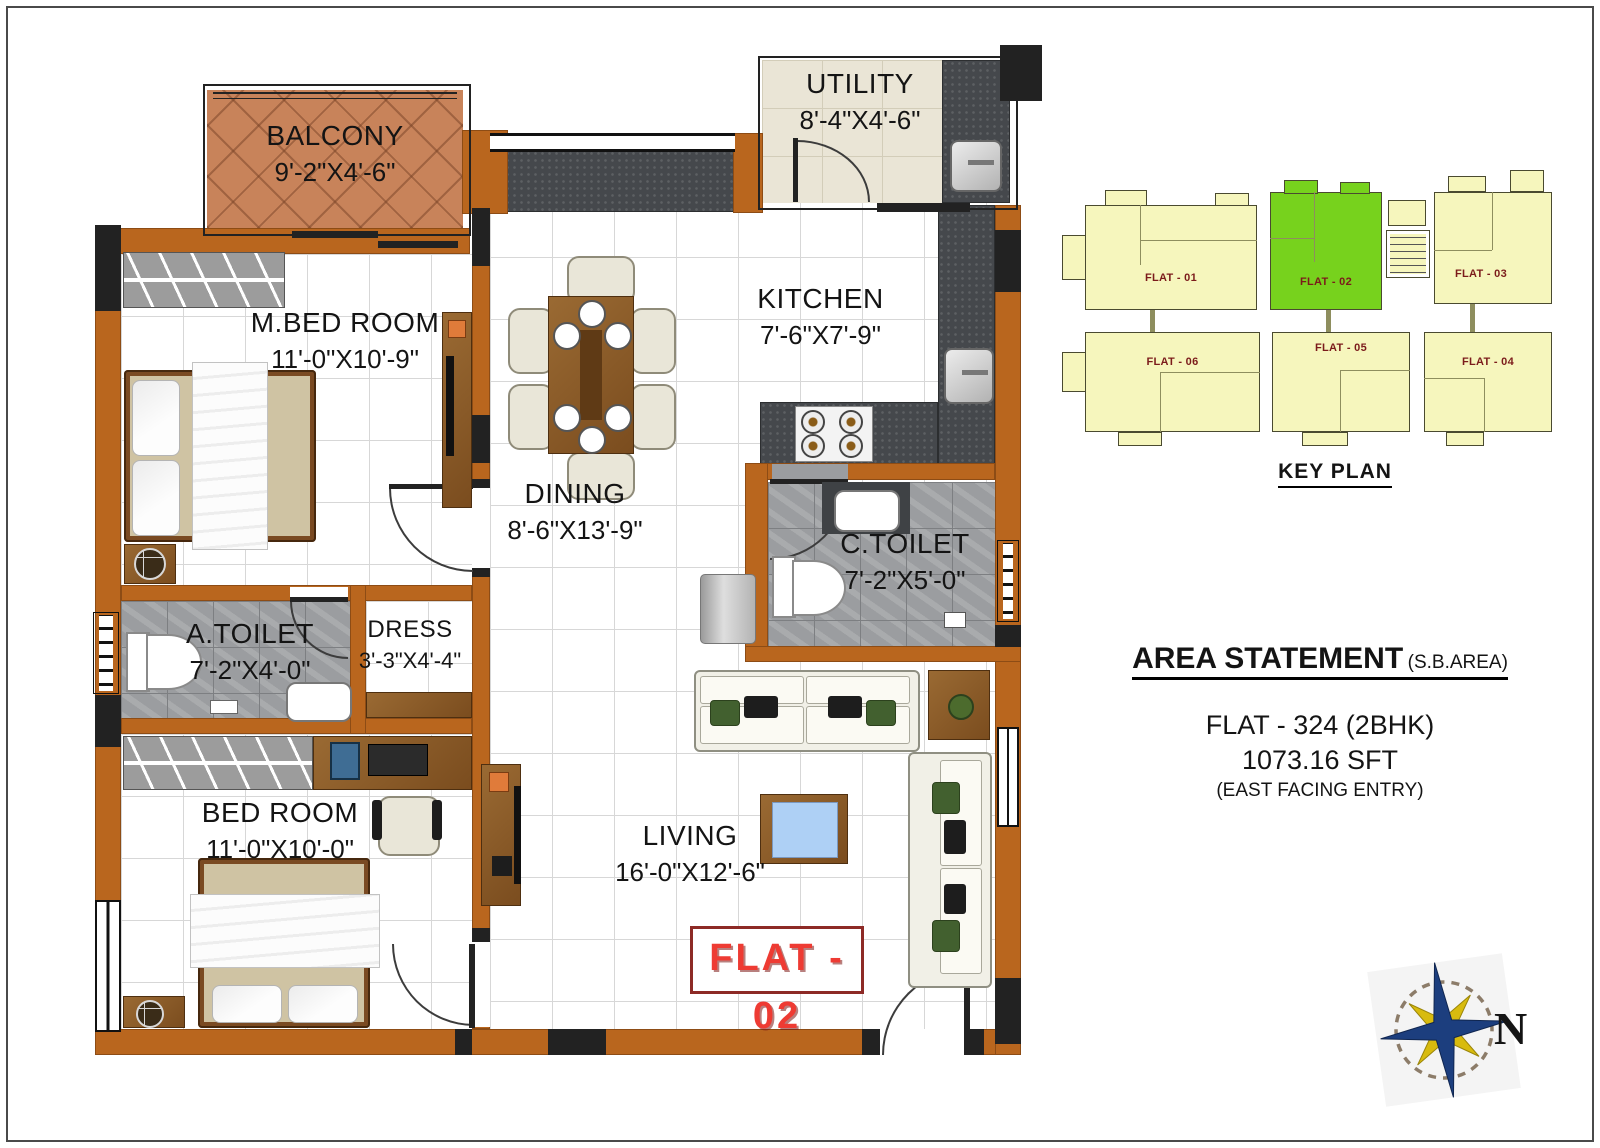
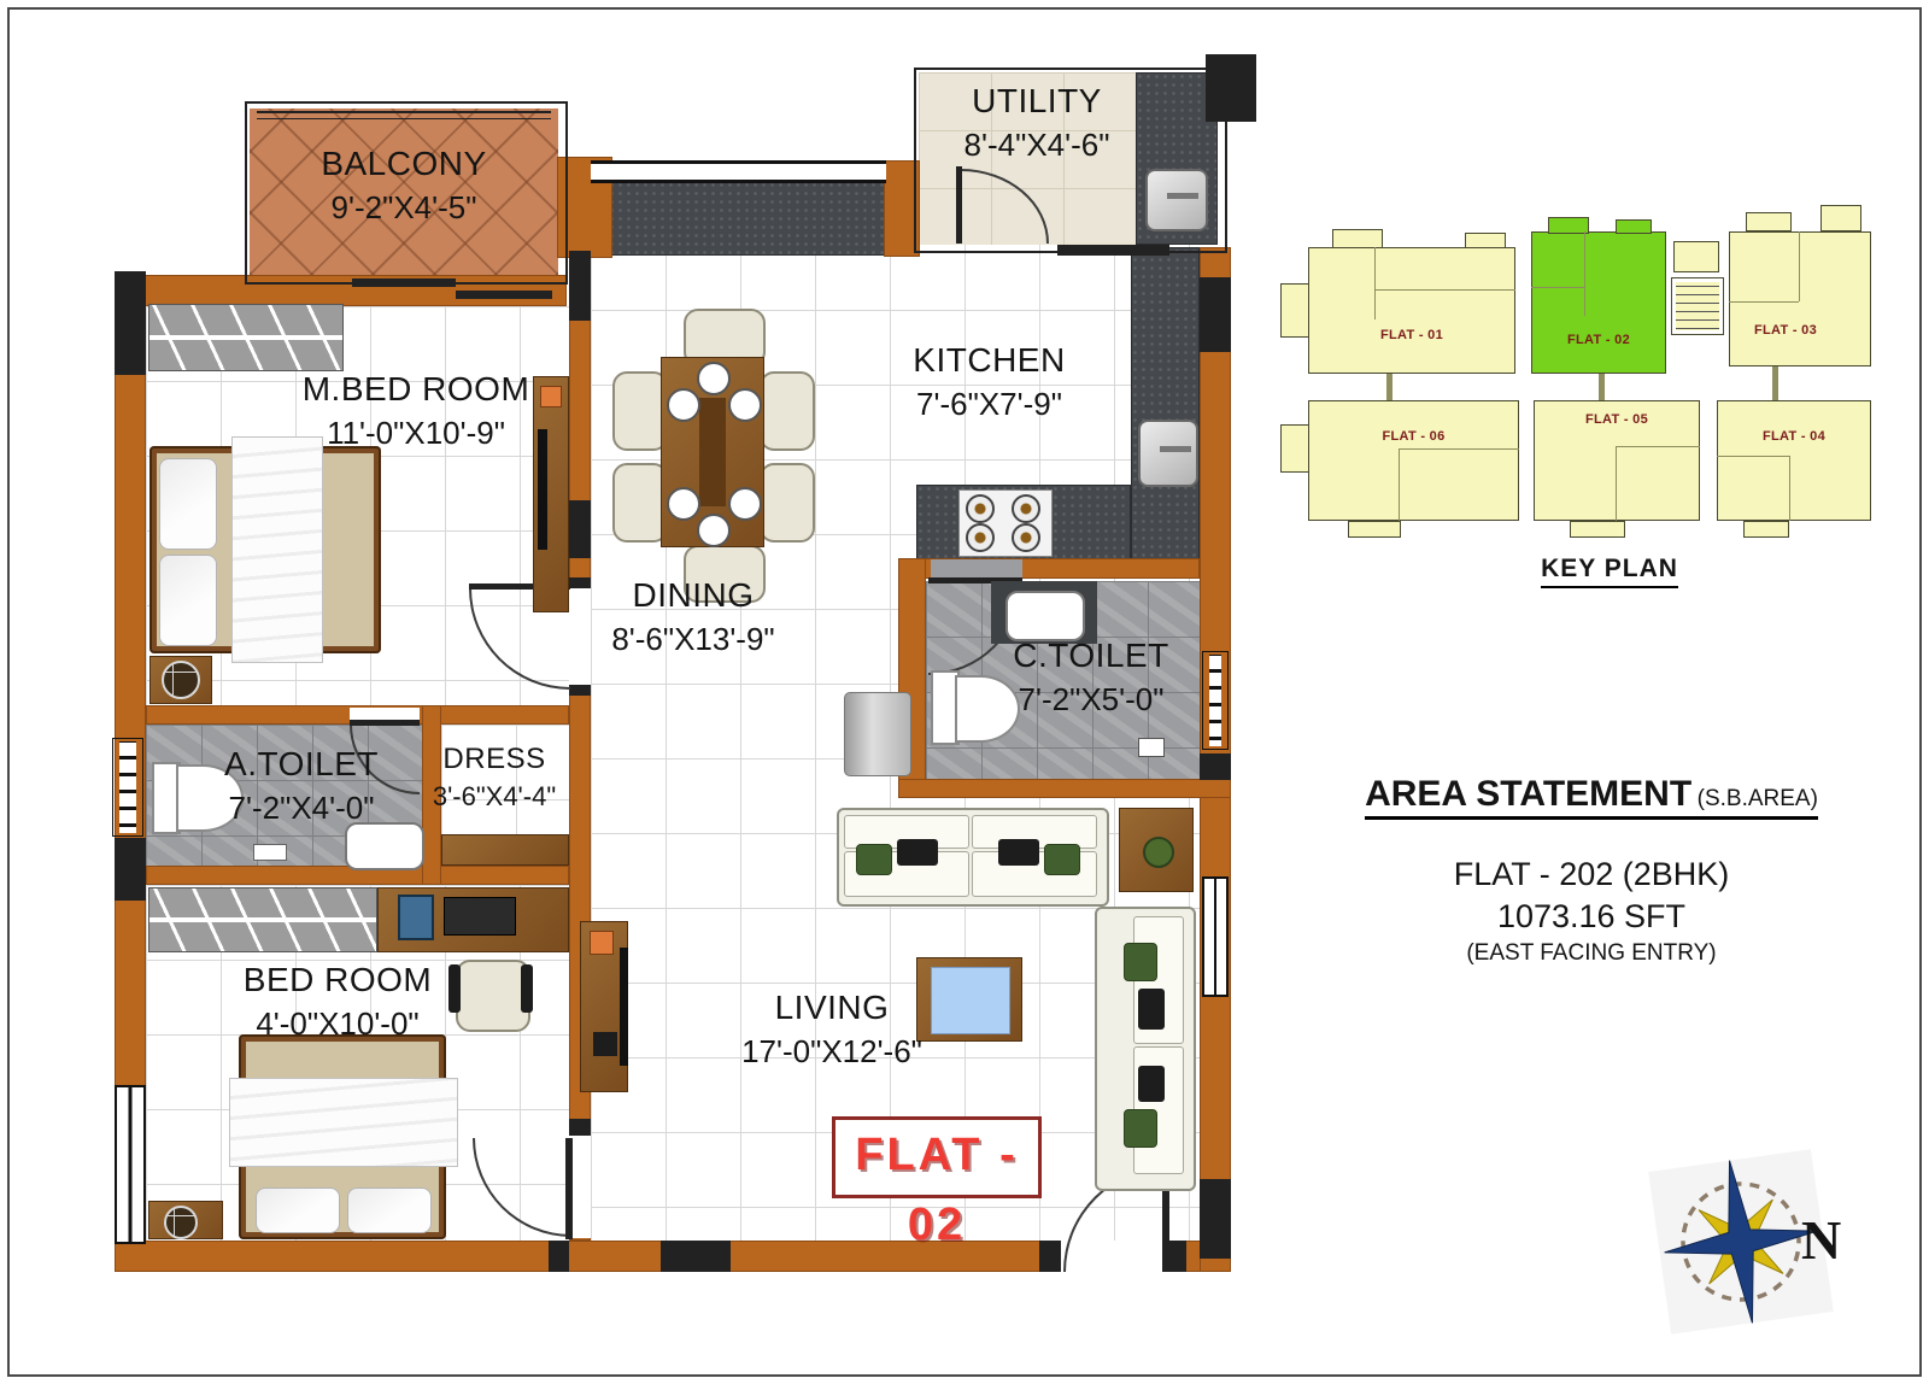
  BALCONY
- 9'-2"X4'-6"
+ 9'-2"X4'-5"
  M.BED ROOM
  11'-0"X10'-9"
  UTILITY
  8'-4"X4'-6"
  KITCHEN
  7'-6"X7'-9"
  DINING
  8'-6"X13'-9"
  C.TOILET
  7'-2"X5'-0"
  A.TOILET
  7'-2"X4'-0"
  DRESS
- 3'-3"X4'-4"
+ 3'-6"X4'-4"
  BED ROOM
- 11'-0"X10'-0"
+ 4'-0"X10'-0"
  LIVING
- 16'-0"X12'-6"
+ 17'-0"X12'-6"
  FLAT - 02
  FLAT - 01
  FLAT - 02
  FLAT - 03
  FLAT - 06
  FLAT - 05
  FLAT - 04
  KEY PLAN
  AREA STATEMENT (S.B.AREA)
- FLAT - 324 (2BHK)
+ FLAT - 202 (2BHK)
  1073.16 SFT
  (EAST FACING ENTRY)
  N
